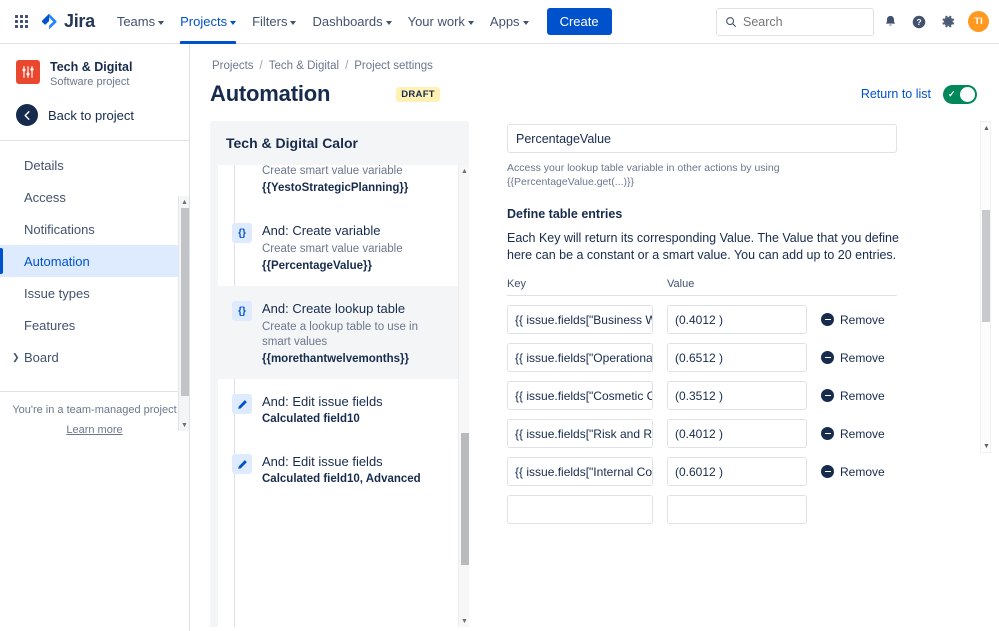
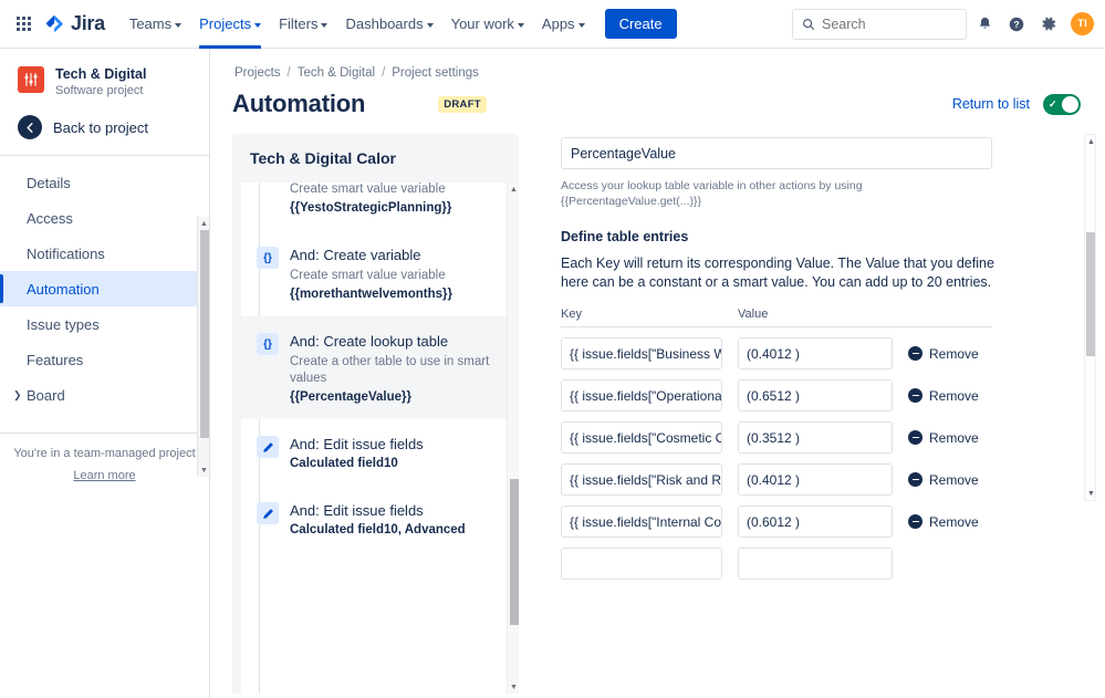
  Jira
  Teams
  Projects
  Filters
  Dashboards
  Your work
  Apps
  Create
  Search
  ?
  TI
  Tech & Digital
  Software project
  Back to project
  Details
  Access
  Notifications
  Automation
  Issue types
  Features
  ❯
  Board
  You're in a team-managed project
  Learn more
  Projects
  /
  Tech & Digital
  /
  Project settings
  Automation
  DRAFT
  Return to list
  ✓
  Tech & Digital Calor
  Create smart value variable
  {{YestoStrategicPlanning}}
  {}
  And: Create variable
  Create smart value variable
- {{PercentageValue}}
+ {{morethantwelvemonths}}
  {}
  And: Create lookup table
- Create a lookup table to use in smart values
+ Create a other table to use in smart values
- {{morethantwelvemonths}}
+ {{PercentageValue}}
  And: Edit issue fields
  Calculated field10
  And: Edit issue fields
  Calculated field10, Advanced
  PercentageValue
  Access your lookup table variable in other actions by using {{PercentageValue.get(...)}}
  Define table entries
  Each Key will return its corresponding Value. The Value that you define here can be a constant or a smart value. You can add up to 20 entries.
  Key
  Value
  {{ issue.fields["Business W
  (0.4012 )
  Remove
  {{ issue.fields["Operationa
  (0.6512 )
  Remove
  {{ issue.fields["Cosmetic C
  (0.3512 )
  Remove
  {{ issue.fields["Risk and R
  (0.4012 )
  Remove
  {{ issue.fields["Internal Co
  (0.6012 )
  Remove
